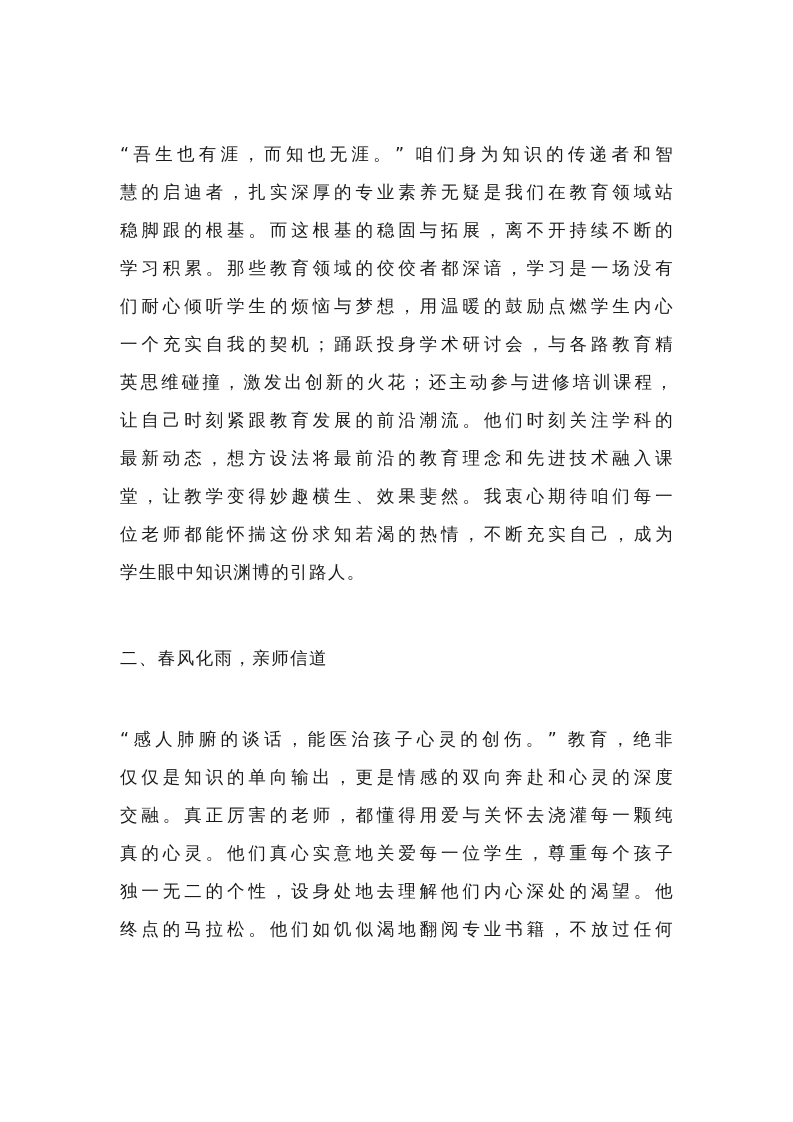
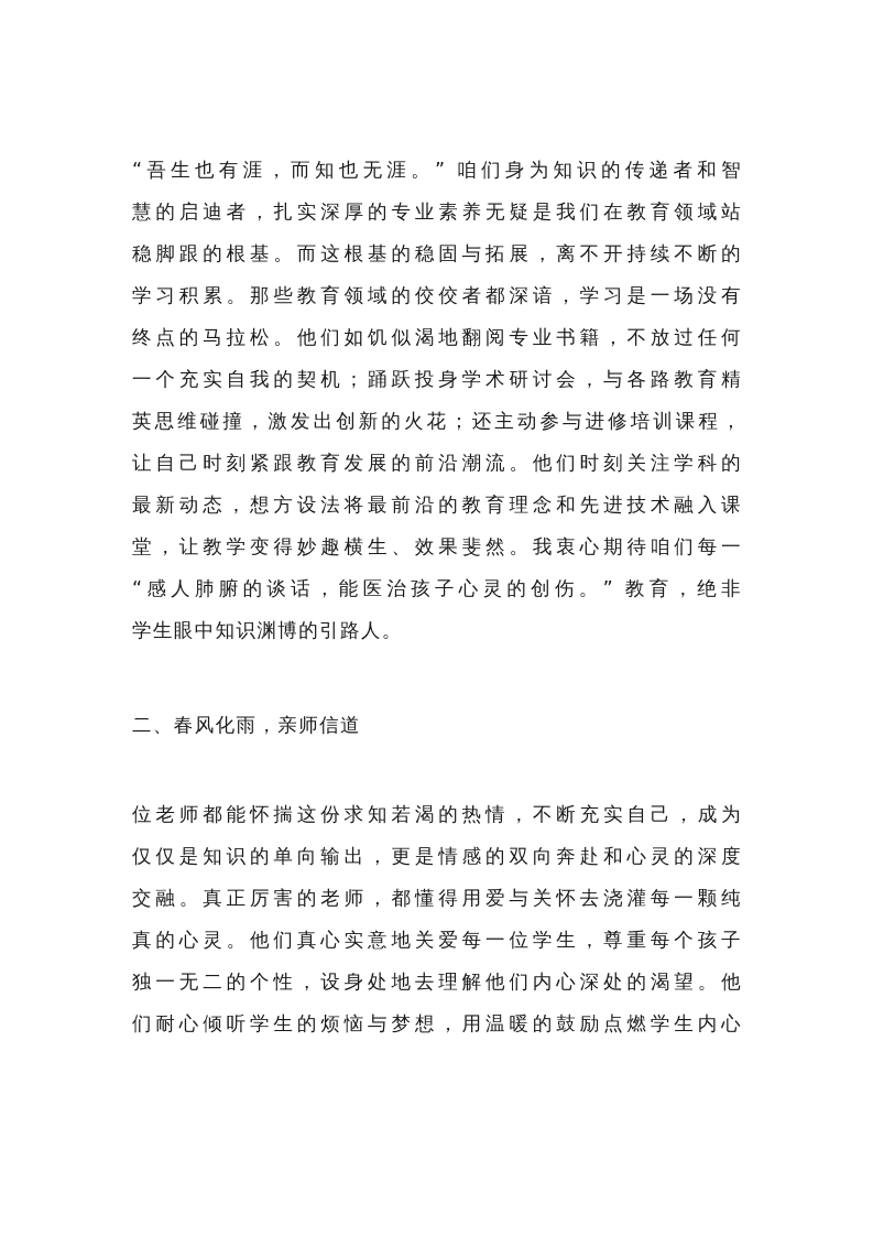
  “吾生也有涯，而知也无涯。” 咱们身为知识的传递者和智
  慧的启迪者，扎实深厚的专业素养无疑是我们在教育领域站
  稳脚跟的根基。而这根基的稳固与拓展，离不开持续不断的
  学习积累。那些教育领域的佼佼者都深谙，学习是一场没有
- 们耐心倾听学生的烦恼与梦想，用温暖的鼓励点燃学生内心
+ 终点的马拉松。他们如饥似渴地翻阅专业书籍，不放过任何
  一个充实自我的契机；踊跃投身学术研讨会，与各路教育精
  英思维碰撞，激发出创新的火花；还主动参与进修培训课程，
  让自己时刻紧跟教育发展的前沿潮流。他们时刻关注学科的
  最新动态，想方设法将最前沿的教育理念和先进技术融入课
  堂，让教学变得妙趣横生、效果斐然。我衷心期待咱们每一
- 位老师都能怀揣这份求知若渴的热情，不断充实自己，成为
+ “感人肺腑的谈话，能医治孩子心灵的创伤。” 教育，绝非
  学生眼中知识渊博的引路人。
  二、春风化雨，亲师信道
- “感人肺腑的谈话，能医治孩子心灵的创伤。” 教育，绝非
+ 位老师都能怀揣这份求知若渴的热情，不断充实自己，成为
  仅仅是知识的单向输出，更是情感的双向奔赴和心灵的深度
  交融。真正厉害的老师，都懂得用爱与关怀去浇灌每一颗纯
  真的心灵。他们真心实意地关爱每一位学生，尊重每个孩子
  独一无二的个性，设身处地去理解他们内心深处的渴望。他
- 终点的马拉松。他们如饥似渴地翻阅专业书籍，不放过任何
+ 们耐心倾听学生的烦恼与梦想，用温暖的鼓励点燃学生内心
